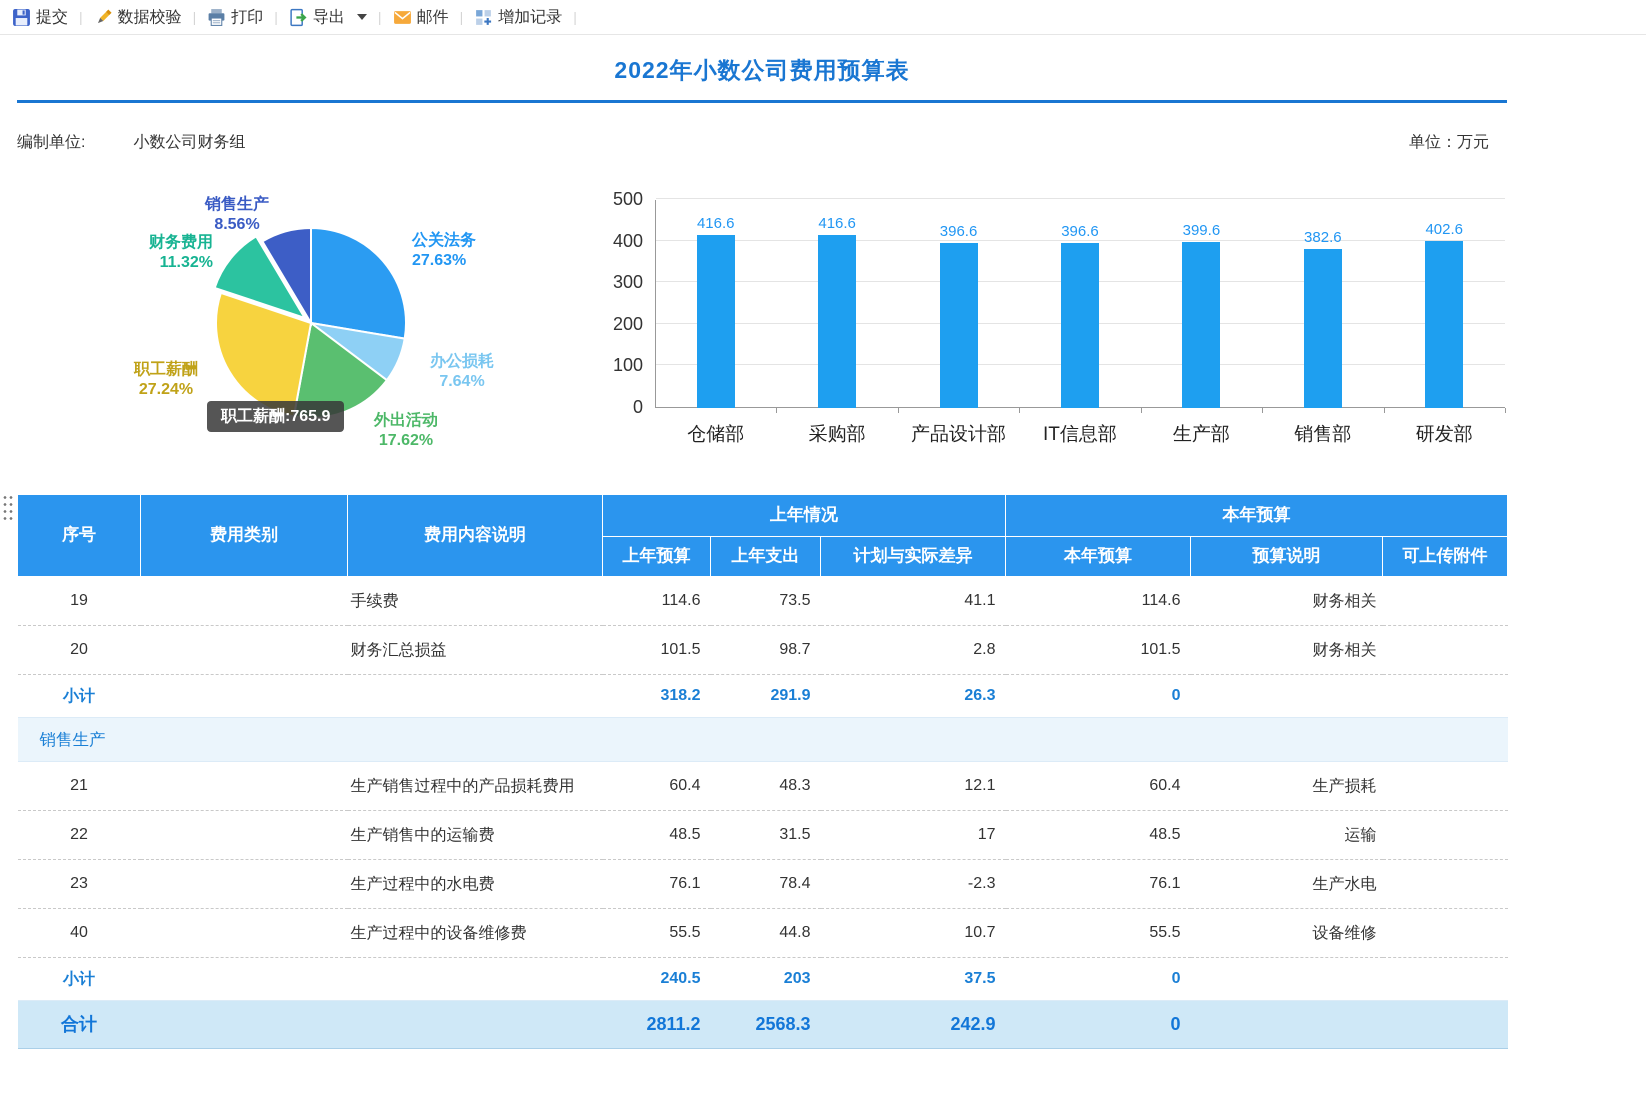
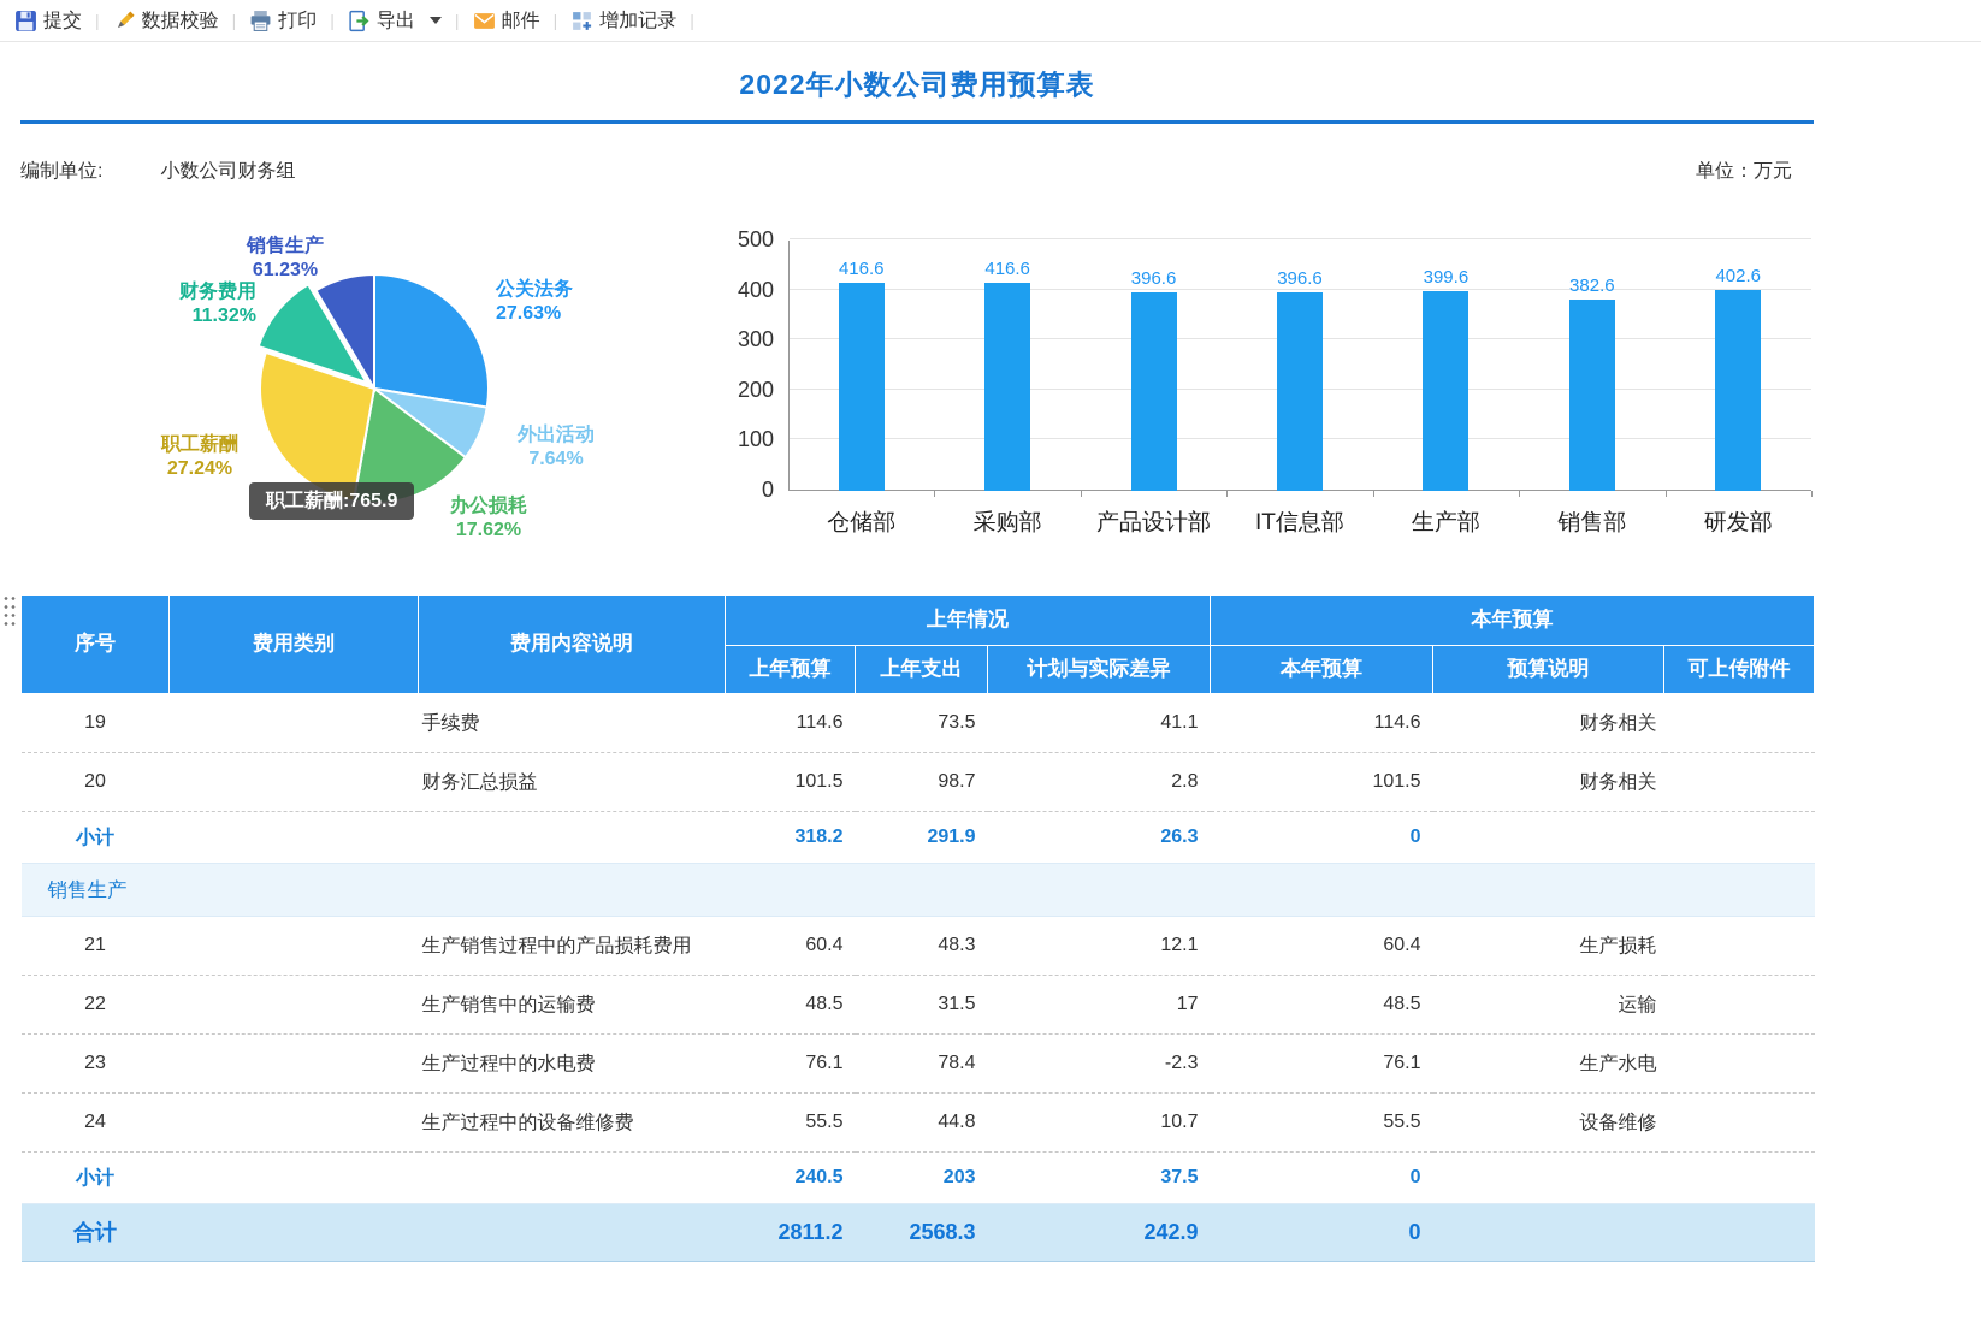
  提交
  |
  数据校验
  |
  打印
  |
  导出
  |
  邮件
  |
  增加记录
  |
  2022年小数公司费用预算表
  编制单位:
  小数公司财务组
  单位：万元
  销售生产
- 8.56%
+ 61.23%
  财务费用
  11.32%
  公关法务
  27.63%
  职工薪酬
  27.24%
- 办公损耗
+ 外出活动
  7.64%
- 外出活动
+ 办公损耗
  17.62%
  职工薪酬:765.9
  416.6
  416.6
  396.6
  396.6
  399.6
  382.6
  402.6
  仓储部
  采购部
  产品设计部
  IT信息部
  生产部
  销售部
  研发部
  0
  100
  200
  300
  400
  500
  序号	费用类别	费用内容说明	上年情况	本年预算
  上年预算	上年支出	计划与实际差异	本年预算	预算说明	可上传附件
  19		手续费	114.6	73.5	41.1	114.6	财务相关
  20		财务汇总损益	101.5	98.7	2.8	101.5	财务相关
  小计			318.2	291.9	26.3	0
  销售生产
  21		生产销售过程中的产品损耗费用	60.4	48.3	12.1	60.4	生产损耗
  22		生产销售中的运输费	48.5	31.5	17	48.5	运输
  23		生产过程中的水电费	76.1	78.4	-2.3	76.1	生产水电
- 40		生产过程中的设备维修费	55.5	44.8	10.7	55.5	设备维修
+ 24		生产过程中的设备维修费	55.5	44.8	10.7	55.5	设备维修
  小计			240.5	203	37.5	0
  合计			2811.2	2568.3	242.9	0
